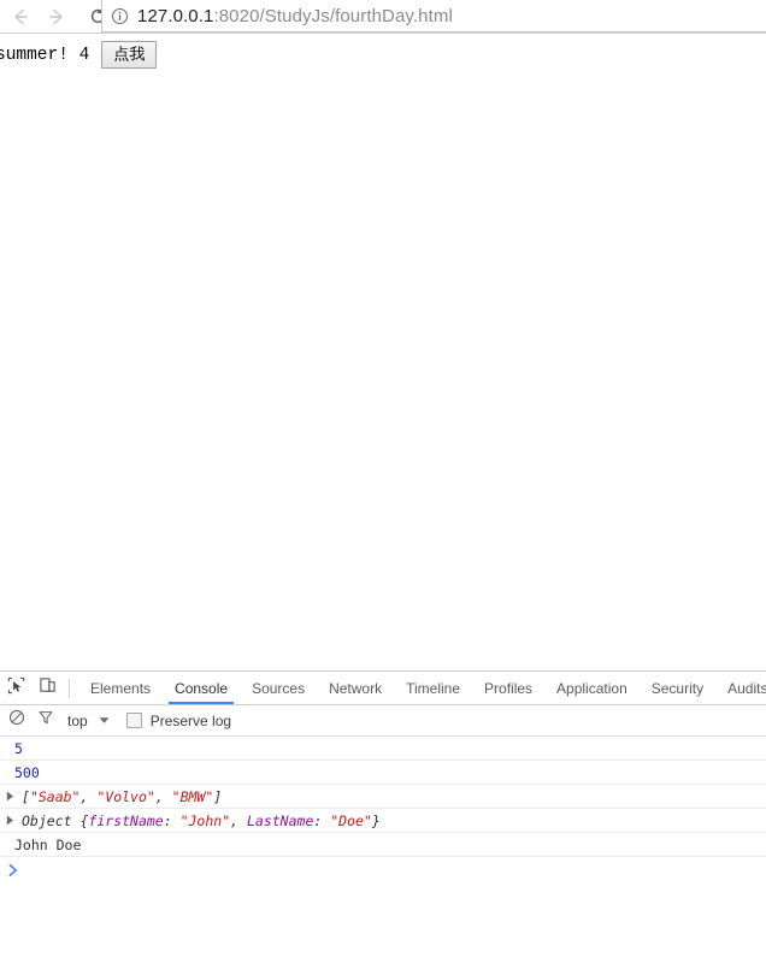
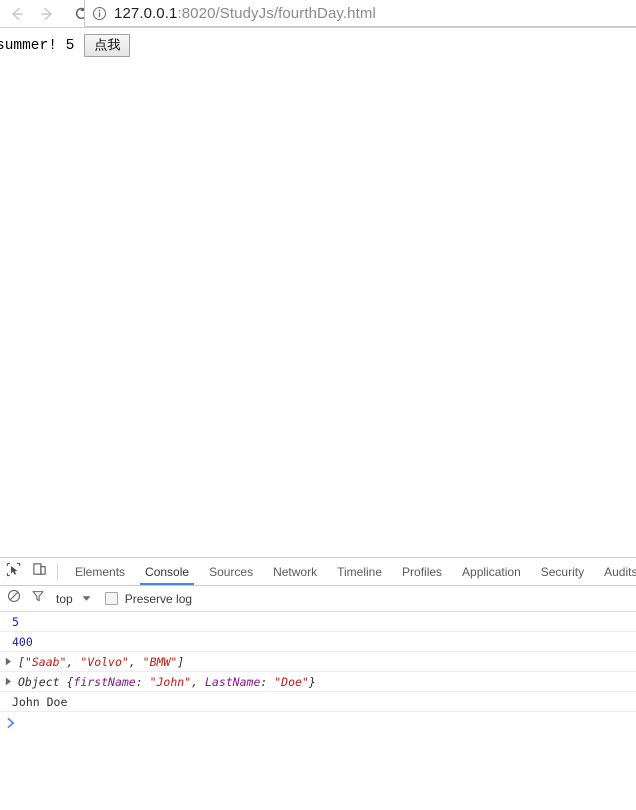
  127.0.0.1:8020/StudyJs/fourthDay.html
- summer! 4
+ summer! 5
  点我
  Elements
  Console
  Sources
  Network
  Timeline
  Profiles
  Application
  Security
  Audits
  top
  Preserve log
  5
- 500
+ 400
  ["Saab", "Volvo", "BMW"]
  Object {firstName: "John", LastName: "Doe"}
  John Doe
